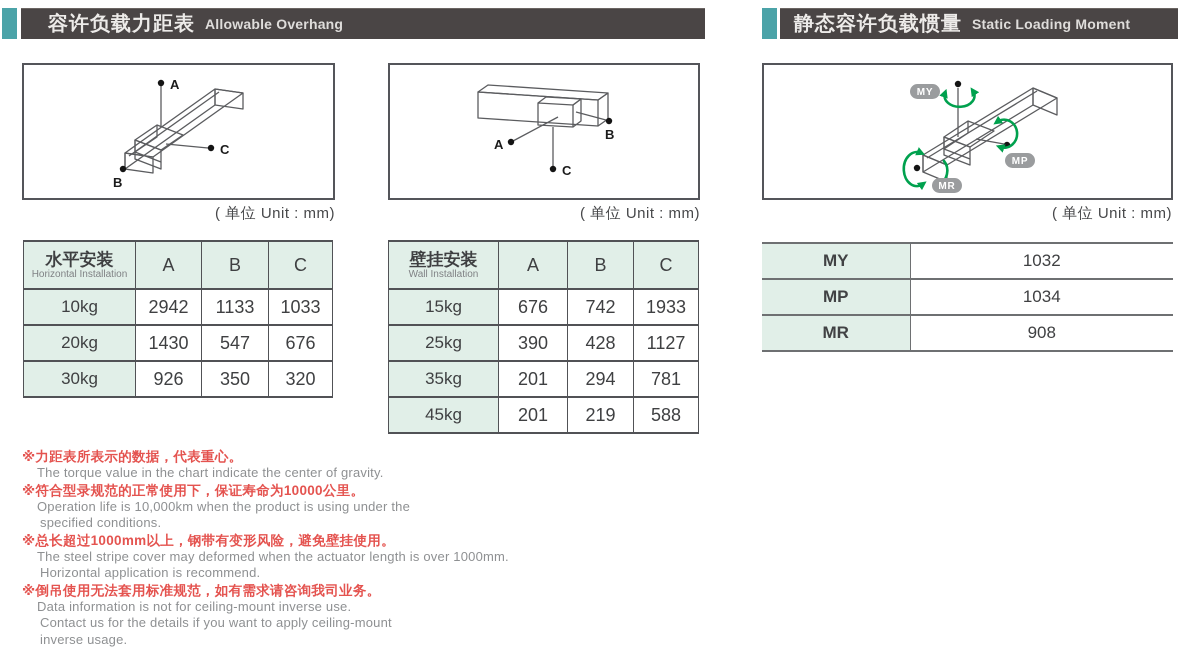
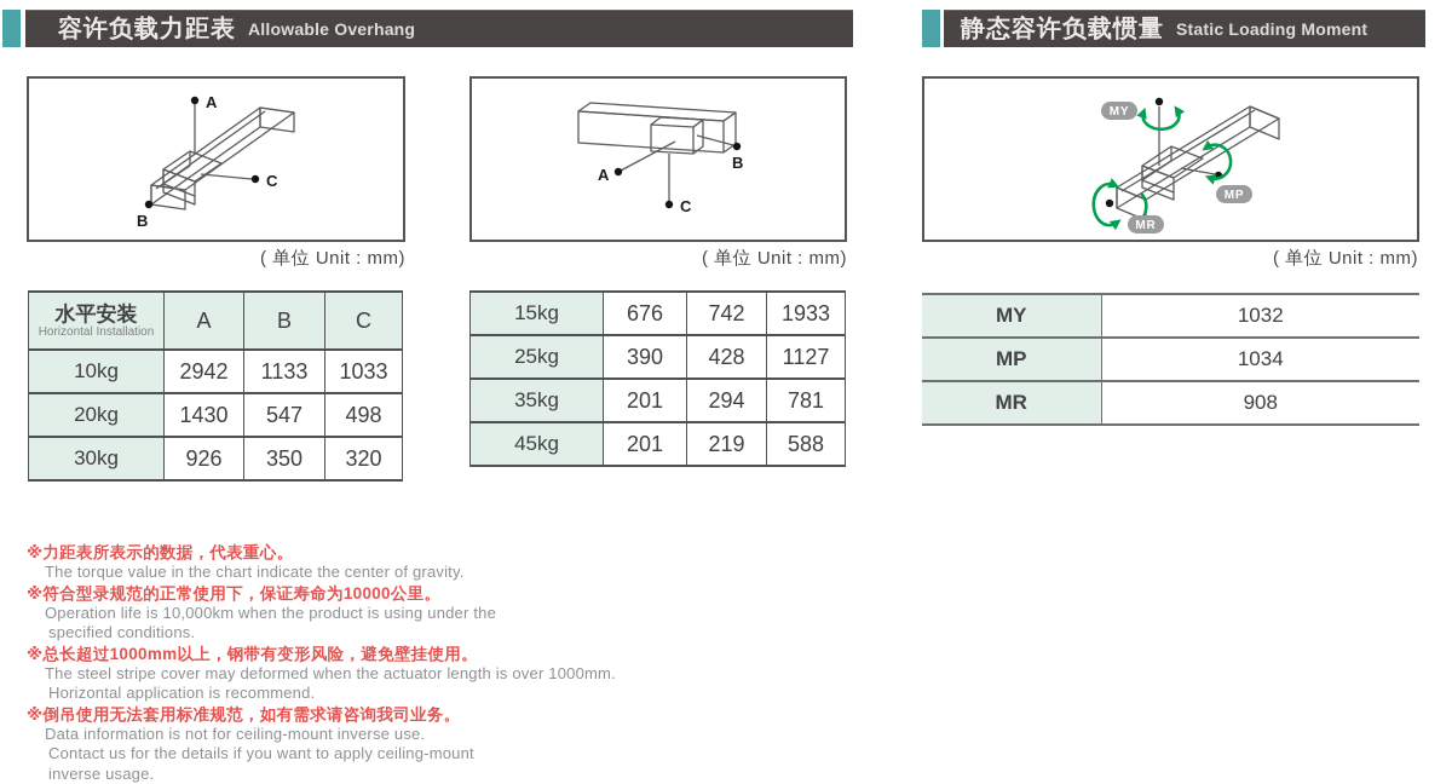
  容许负载力距表
  Allowable Overhang
  静态容许负载惯量
  Static Loading Moment
  A
  C
  B
  B
  A
  C
  MY
  MP
  MR
  ( 单位 Unit : mm)
  ( 单位 Unit : mm)
  ( 单位 Unit : mm)
  水平安装 Horizontal Installation	A	B	C
  10kg	2942	1133	1033
- 20kg	1430	547	676
+ 20kg	1430	547	498
  30kg	926	350	320
- 壁挂安装 Wall Installation	A	B	C
  15kg	676	742	1933
  25kg	390	428	1127
  35kg	201	294	781
  45kg	201	219	588
  MY	1032
  MP	1034
  MR	908
  ※力距表所表示的数据，代表重心。
  The torque value in the chart indicate the center of gravity.
  ※符合型录规范的正常使用下，保证寿命为10000公里。
  Operation life is 10,000km when the product is using under the
  specified conditions.
  ※总长超过1000mm以上，钢带有变形风险，避免壁挂使用。
  The steel stripe cover may deformed when the actuator length is over 1000mm.
  Horizontal application is recommend.
  ※倒吊使用无法套用标准规范，如有需求请咨询我司业务。
  Data information is not for ceiling-mount inverse use.
  Contact us for the details if you want to apply ceiling-mount
  inverse usage.
